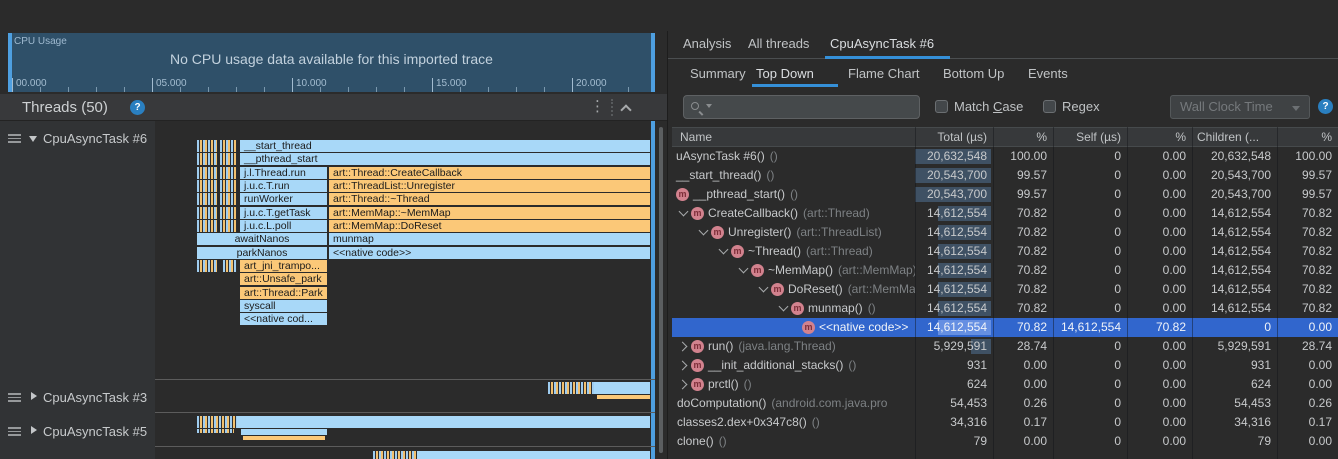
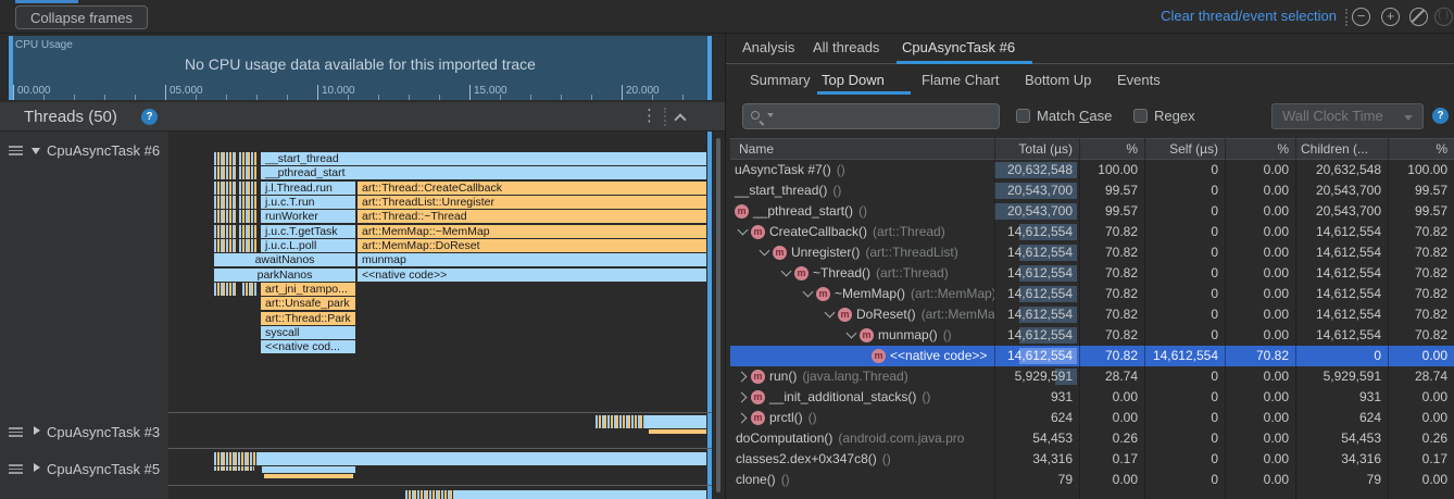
+ Collapse frames
+ Clear thread/event selection
+ −
+ +
+ ( )
  CPU Usage
  No CPU usage data available for this imported trace
  00.000
  05.000
  10.000
  15.000
  20.000
  Threads (50)
  ?
  ⋮
  CpuAsyncTask #6
  __start_thread
  __pthread_start
  j.l.Thread.run
  art::Thread::CreateCallback
  j.u.c.T.run
  art::ThreadList::Unregister
  runWorker
  art::Thread::~Thread
  j.u.c.T.getTask
  art::MemMap::~MemMap
  j.u.c.L.poll
  art::MemMap::DoReset
  awaitNanos
  munmap
  parkNanos
  <<native code>>
  art_jni_trampo...
  art::Unsafe_park
  art::Thread::Park
  syscall
  <<native cod...
  CpuAsyncTask #3
  CpuAsyncTask #5
  Analysis
  All threads
  CpuAsyncTask #6
  Summary
  Top Down
  Flame Chart
  Bottom Up
  Events
  Match Case
  Regex
  Wall Clock Time
  ?
  Name
  Total (µs)
  %
  Self (µs)
  %
  Children (...
  %
- uAsyncTask #6()
+ uAsyncTask #7()
  ()
  20,632,548
  100.00
  0
  0.00
  20,632,548
  100.00
  __start_thread()
  ()
  20,543,700
  99.57
  0
  0.00
  20,543,700
  99.57
  m
  __pthread_start()
  ()
  20,543,700
  99.57
  0
  0.00
  20,543,700
  99.57
  m
  CreateCallback()
  (art::Thread)
  14,612,554
  70.82
  0
  0.00
  14,612,554
  70.82
  m
  Unregister()
  (art::ThreadList)
  14,612,554
  70.82
  0
  0.00
  14,612,554
  70.82
  m
  ~Thread()
  (art::Thread)
  14,612,554
  70.82
  0
  0.00
  14,612,554
  70.82
  m
  ~MemMap()
  (art::MemMap)
  14,612,554
  70.82
  0
  0.00
  14,612,554
  70.82
  m
  DoReset()
  (art::MemMa
  14,612,554
  70.82
  0
  0.00
  14,612,554
  70.82
  m
  munmap()
  ()
  14,612,554
  70.82
  0
  0.00
  14,612,554
  70.82
  m
  <<native code>>
  14,612,554
  70.82
  14,612,554
  70.82
  0
  0.00
  m
  run()
  (java.lang.Thread)
  5,929,591
  28.74
  0
  0.00
  5,929,591
  28.74
  m
  __init_additional_stacks()
  ()
  931
  0.00
  0
  0.00
  931
  0.00
  m
  prctl()
  ()
  624
  0.00
  0
  0.00
  624
  0.00
  doComputation()
  (android.com.java.pro
  54,453
  0.26
  0
  0.00
  54,453
  0.26
  classes2.dex+0x347c8()
  ()
  34,316
  0.17
  0
  0.00
  34,316
  0.17
  clone()
  ()
  79
  0.00
  0
  0.00
  79
  0.00
